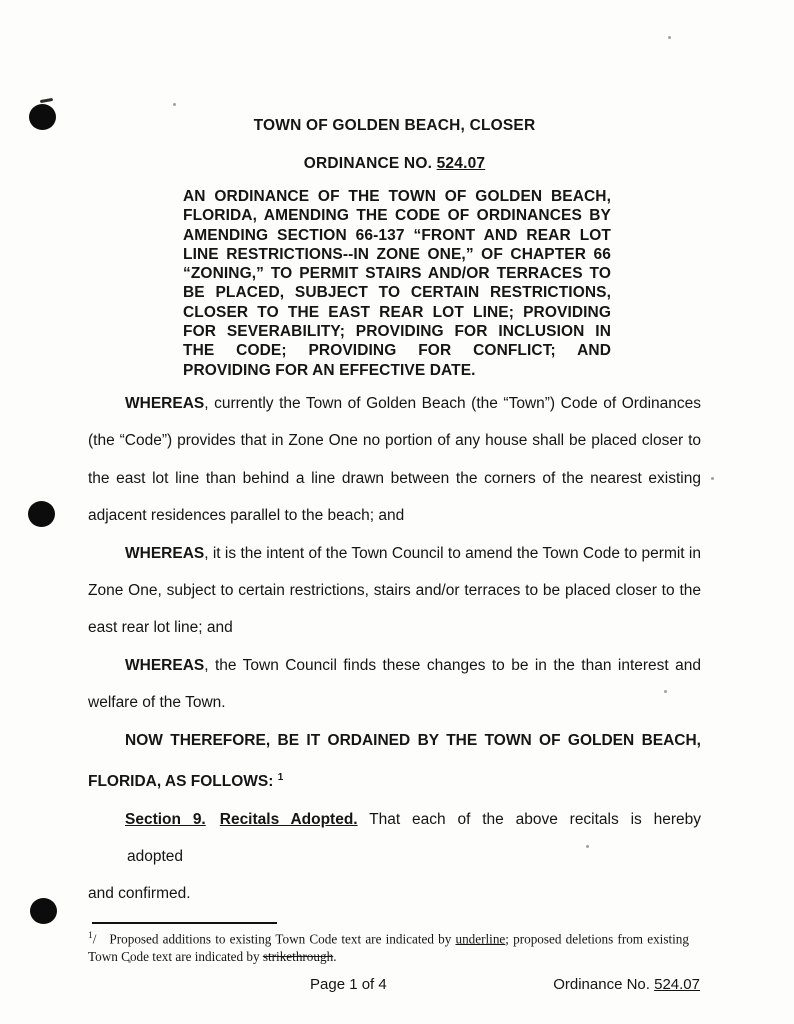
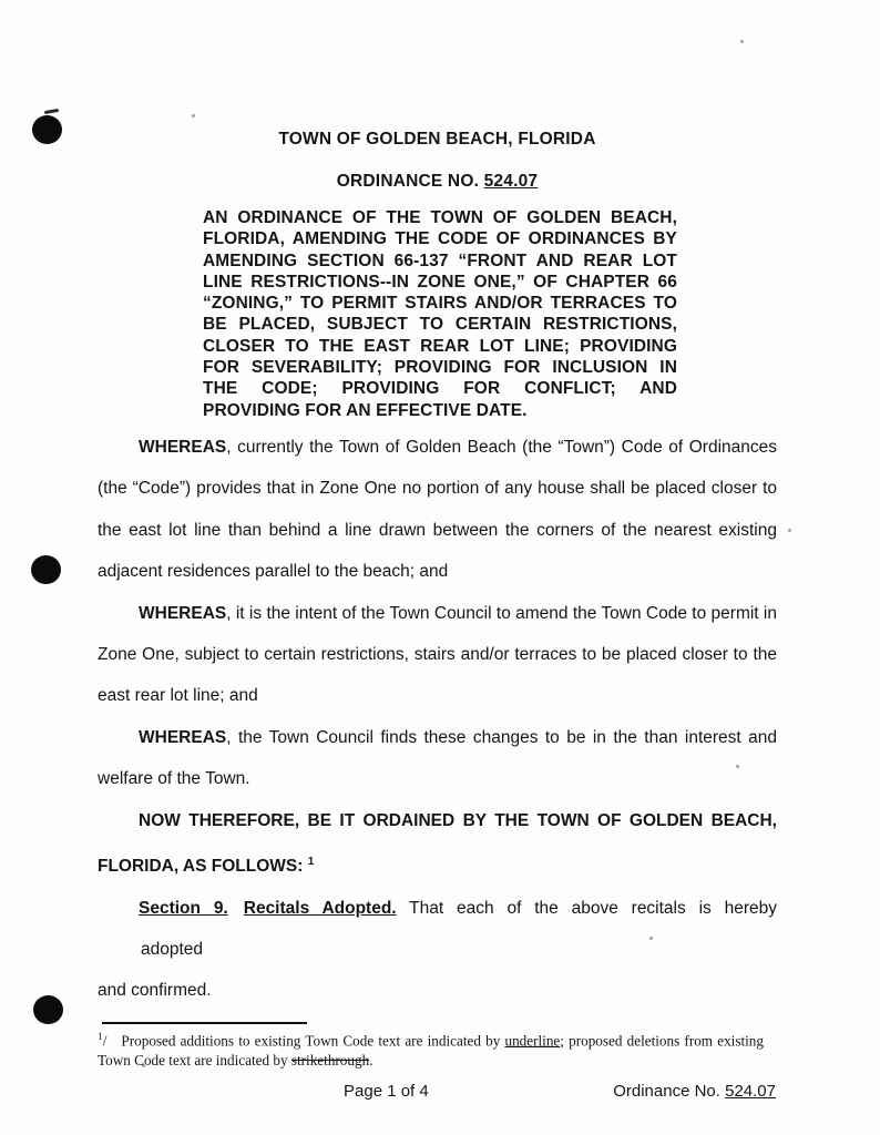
- TOWN OF GOLDEN BEACH, CLOSER
+ TOWN OF GOLDEN BEACH, FLORIDA
  ORDINANCE NO. 524.07
  AN ORDINANCE OF THE TOWN OF GOLDEN BEACH, FLORIDA, AMENDING THE CODE OF ORDINANCES BY AMENDING SECTION 66-137 “FRONT AND REAR LOT LINE RESTRICTIONS--IN ZONE ONE,” OF CHAPTER 66 “ZONING,” TO PERMIT STAIRS AND/OR TERRACES TO BE PLACED, SUBJECT TO CERTAIN RESTRICTIONS, CLOSER TO THE EAST REAR LOT LINE; PROVIDING FOR SEVERABILITY; PROVIDING FOR INCLUSION IN THE CODE; PROVIDING FOR CONFLICT; AND PROVIDING FOR AN EFFECTIVE DATE.
  WHEREAS, currently the Town of Golden Beach (the “Town”) Code of Ordinances (the “Code”) provides that in Zone One no portion of any house shall be placed closer to the east lot line than behind a line drawn between the corners of the nearest existing adjacent residences parallel to the beach; and
  WHEREAS, it is the intent of the Town Council to amend the Town Code to permit in Zone One, subject to certain restrictions, stairs and/or terraces to be placed closer to the east rear lot line; and
  WHEREAS, the Town Council finds these changes to be in the than interest and welfare of the Town.
  NOW THEREFORE, BE IT ORDAINED BY THE TOWN OF GOLDEN BEACH, FLORIDA, AS FOLLOWS: 1
  Section 9. Recitals Adopted. That each of the above recitals is hereby
  adopted
  and confirmed.
  1/ Proposed additions to existing Town Code text are indicated by underline; proposed deletions from existing Town Code text are indicated by strikethrough.
  Page 1 of 4
  Ordinance No. 524.07
